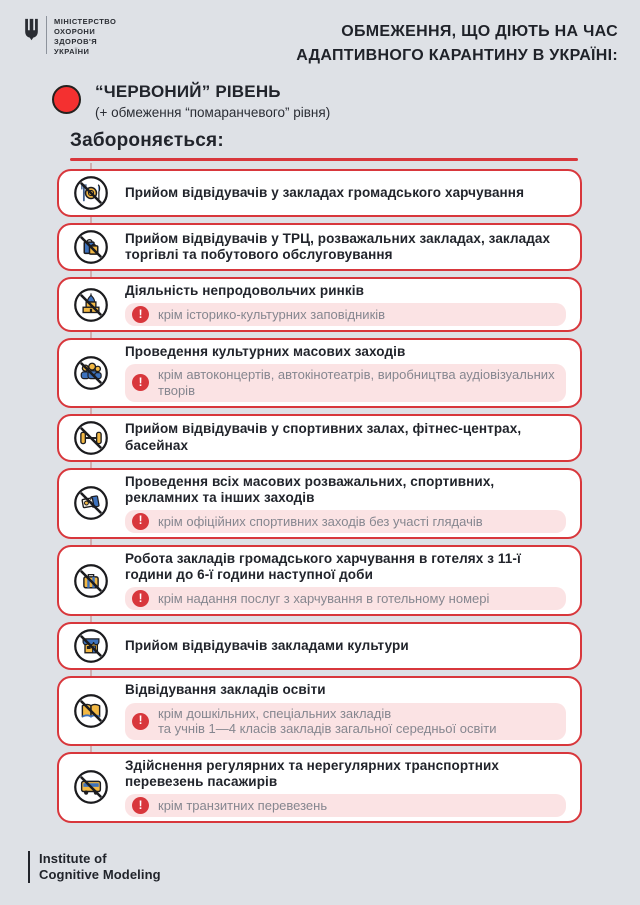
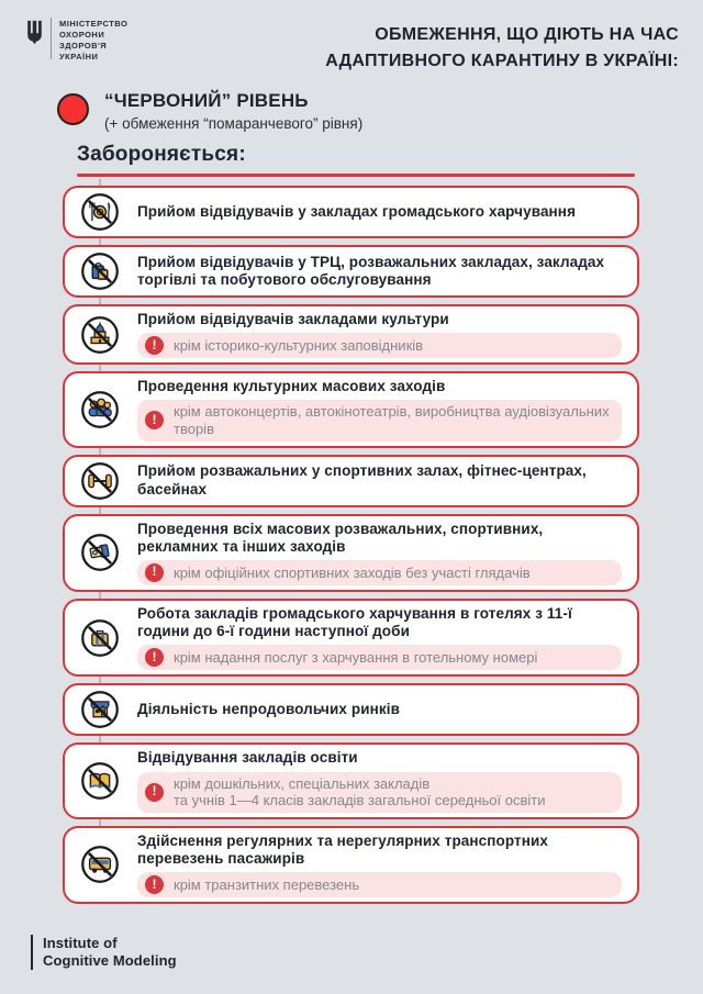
  МІНІСТЕРСТВО
  ОХОРОНИ
  ЗДОРОВ'Я
  УКРАЇНИ
  ОБМЕЖЕННЯ, ЩО ДІЮТЬ НА ЧАС
  АДАПТИВНОГО КАРАНТИНУ В УКРАЇНІ:
  “ЧЕРВОНИЙ” РІВЕНЬ
  (+ обмеження “помаранчевого” рівня)
  Забороняється:
  Прийом відвідувачів у закладах громадського харчування
  Прийом відвідувачів у ТРЦ, розважальних закладах, закладах торгівлі та побутового обслуговування
- Діяльність непродовольчих ринків
+ Прийом відвідувачів закладами культури
  !
  крім історико-культурних заповідників
  Проведення культурних масових заходів
  !
  крім автоконцертів, автокінотеатрів, виробництва аудіовізуальних творів
- Прийом відвідувачів у спортивних залах, фітнес-центрах, басейнах
+ Прийом розважальних у спортивних залах, фітнес-центрах, басейнах
  Проведення всіх масових розважальних, спортивних, рекламних та інших заходів
  !
  крім офіційних спортивних заходів без участі глядачів
  Робота закладів громадського харчування в готелях з 11-ї години до 6-ї години наступної доби
  !
  крім надання послуг з харчування в готельному номері
- Прийом відвідувачів закладами культури
+ Діяльність непродовольчих ринків
  Відвідування закладів освіти
  !
  крім дошкільних, спеціальних закладів
  та учнів 1—4 класів закладів загальної середньої освіти
  Здійснення регулярних та нерегулярних транспортних перевезень пасажирів
  !
  крім транзитних перевезень
  Institute of
  Cognitive Modeling
